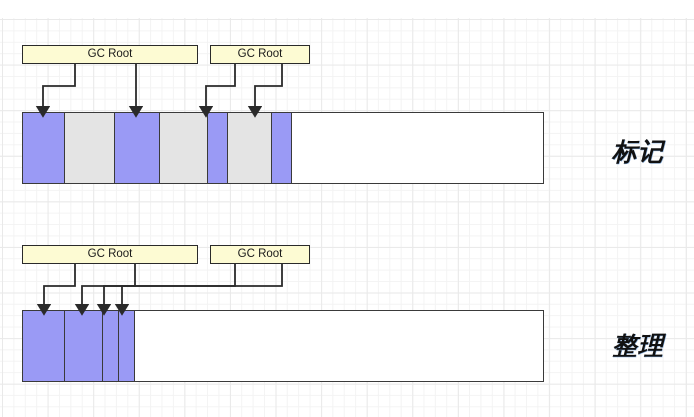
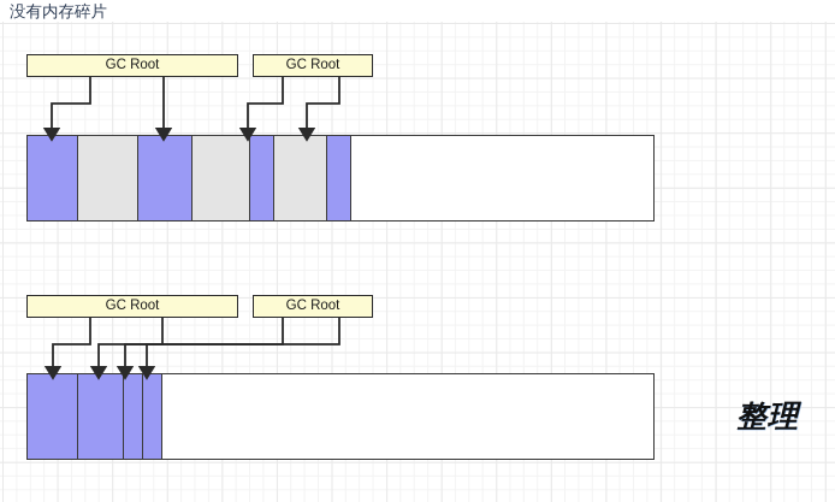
+ 没有内存碎片
  GC Root
  GC Root
  GC Root
  GC Root
- 标记
  整理
